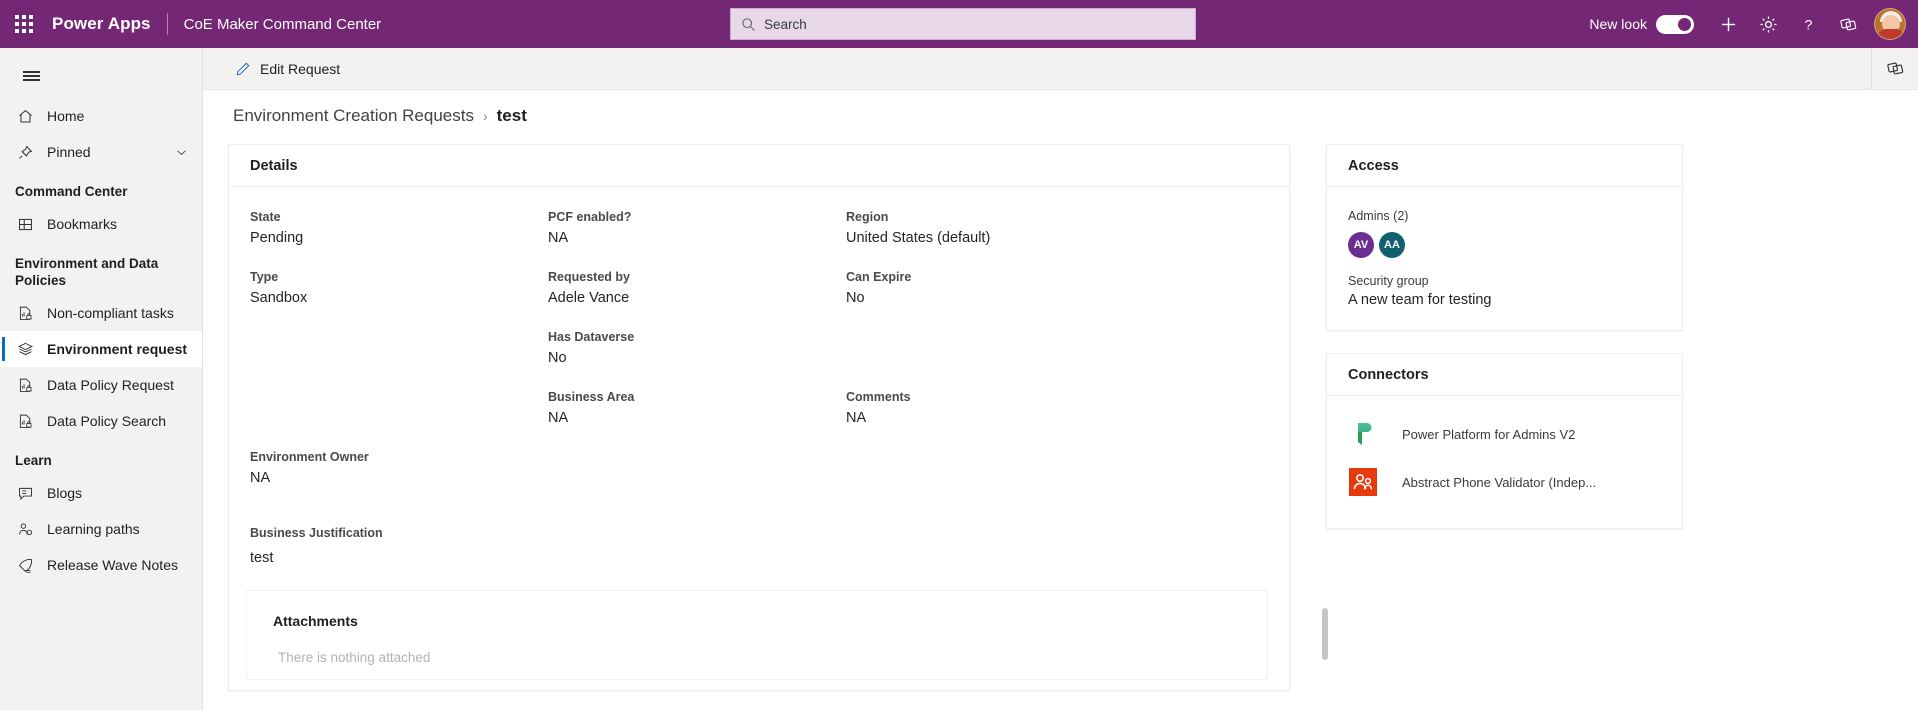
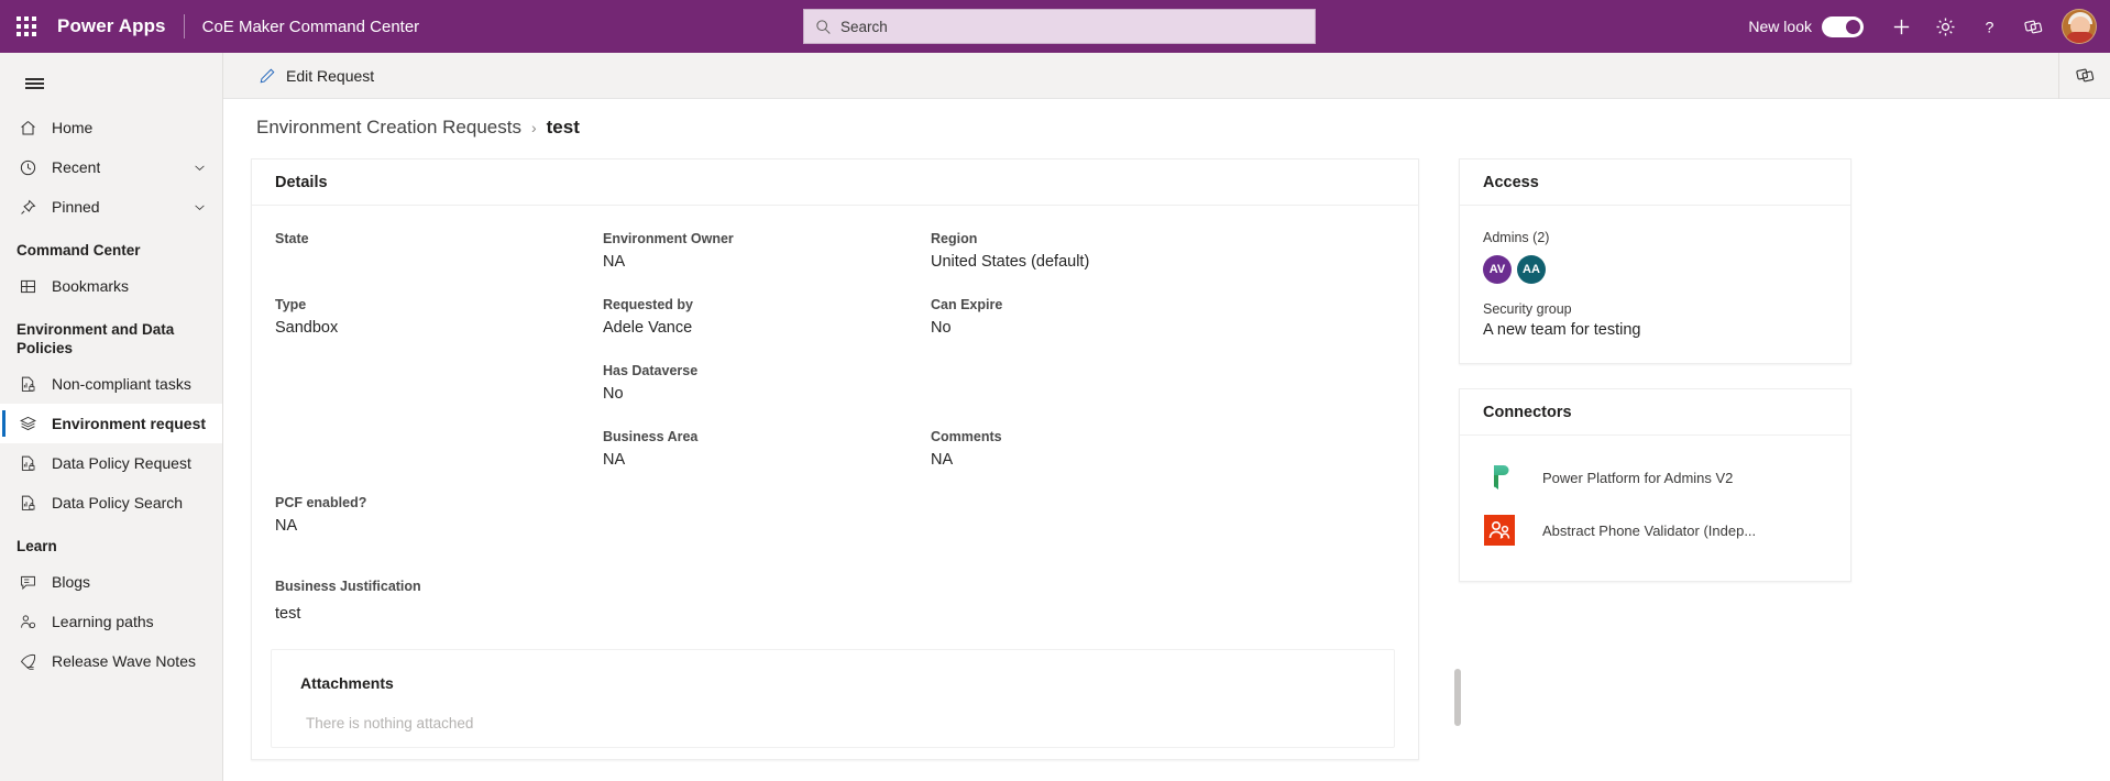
  Power Apps
  CoE Maker Command Center
  Search
  New look
  ?
  Home
+ Recent
  Pinned
  Command Center
  Bookmarks
  Environment and Data Policies
  Non-compliant tasks
  Environment request
  Data Policy Request
  Data Policy Search
  Learn
  Blogs
  Learning paths
  Release Wave Notes
  Edit Request
  Environment Creation Requests
  ›
  test
  Details
  State
- Pending
- PCF enabled?
+ Environment Owner
  NA
  Region
  United States (default)
  Type
  Sandbox
  Requested by
  Adele Vance
  Can Expire
  No
  Has Dataverse
  No
  Business Area
  NA
  Comments
  NA
- Environment Owner
+ PCF enabled?
  NA
  Business Justification
  test
  Attachments
  There is nothing attached
  Access
  Admins (2)
  AV
  AA
  Security group
  A new team for testing
  Connectors
  Power Platform for Admins V2
  Abstract Phone Validator (Indep...
